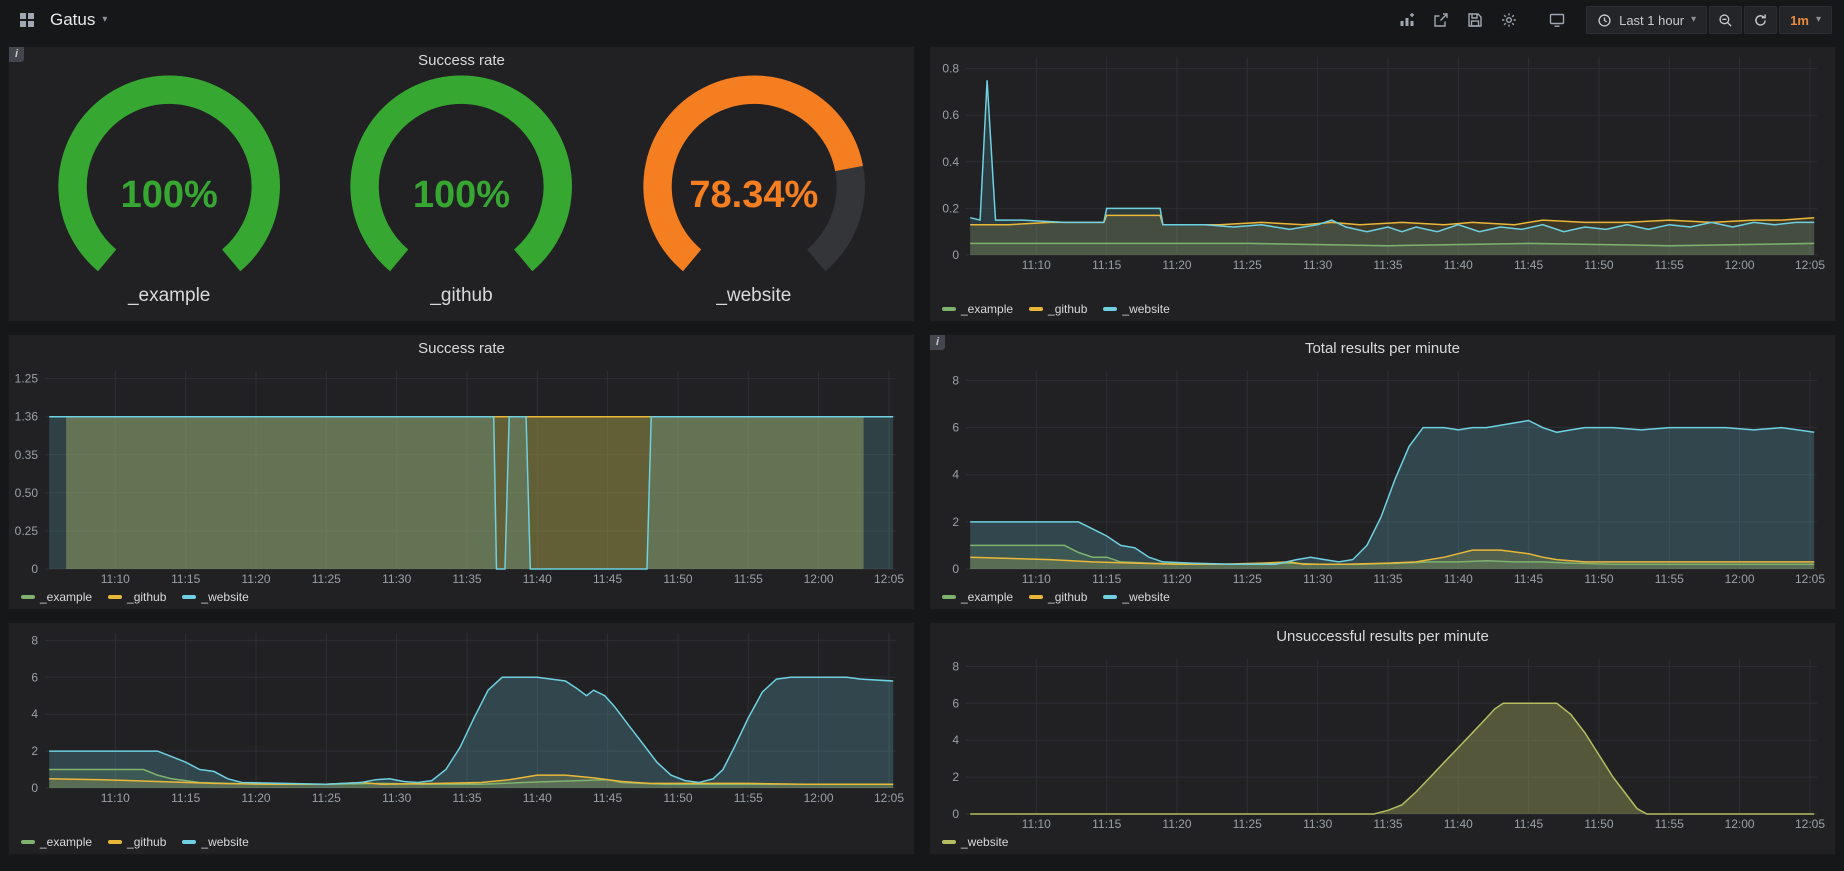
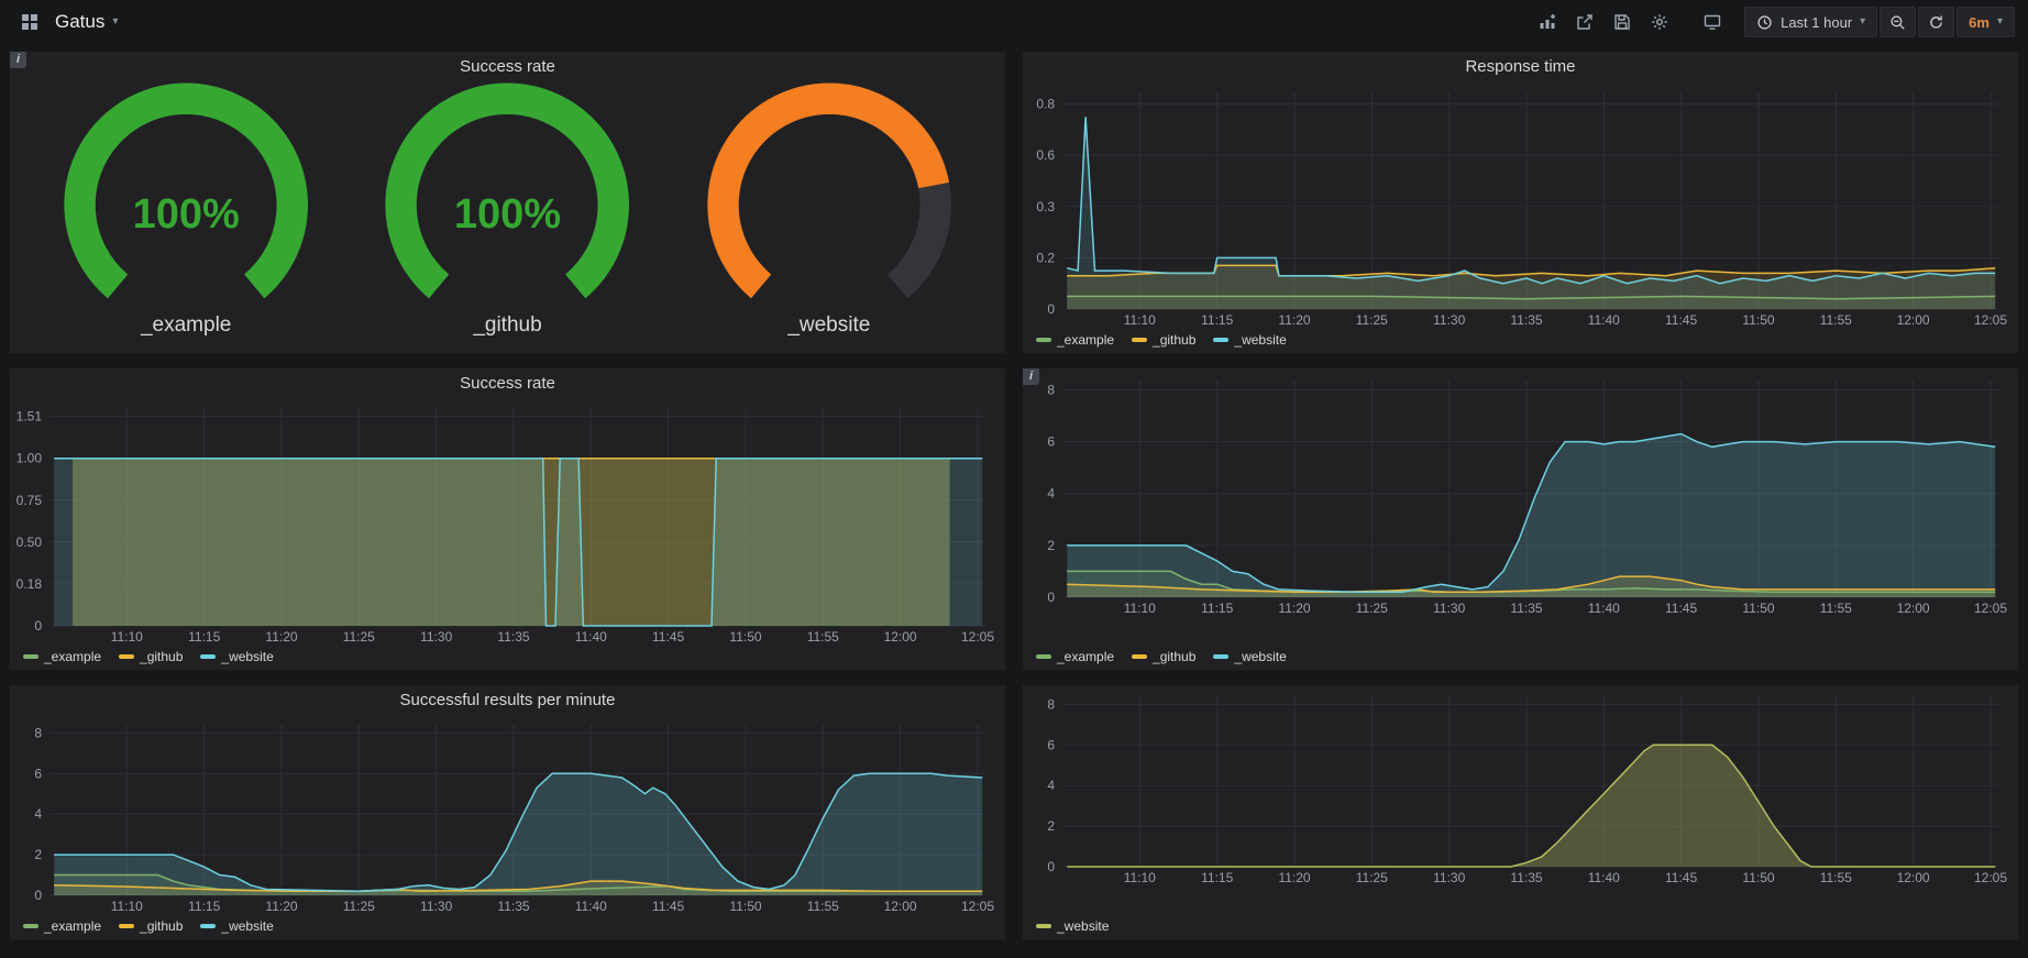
  Gatus
  ▾
  Last 1 hour
  ▾
- 1m
+ 6m
  ▾
  i
  Success rate
  100%
  _example
  100%
  _github
- 78.34%
  _website
+ Response time
  0
  0.2
- 0.4
+ 0.3
  0.6
  0.8
  11:10
  11:15
  11:20
  11:25
  11:30
  11:35
  11:40
  11:45
  11:50
  11:55
  12:00
  12:05
  _example
  _github
  _website
  Success rate
  0
- 0.25
+ 0.18
  0.50
- 0.35
+ 0.75
- 1.36
+ 1.00
- 1.25
+ 1.51
  11:10
  11:15
  11:20
  11:25
  11:30
  11:35
  11:40
  11:45
  11:50
  11:55
  12:00
  12:05
  _example
  _github
  _website
  i
- Total results per minute
  0
  2
  4
  6
  8
  11:10
  11:15
  11:20
  11:25
  11:30
  11:35
  11:40
  11:45
  11:50
  11:55
  12:00
  12:05
  _example
  _github
  _website
+ Successful results per minute
  0
  2
  4
  6
  8
  11:10
  11:15
  11:20
  11:25
  11:30
  11:35
  11:40
  11:45
  11:50
  11:55
  12:00
  12:05
  _example
  _github
  _website
- Unsuccessful results per minute
  0
  2
  4
  6
  8
  11:10
  11:15
  11:20
  11:25
  11:30
  11:35
  11:40
  11:45
  11:50
  11:55
  12:00
  12:05
  _website
